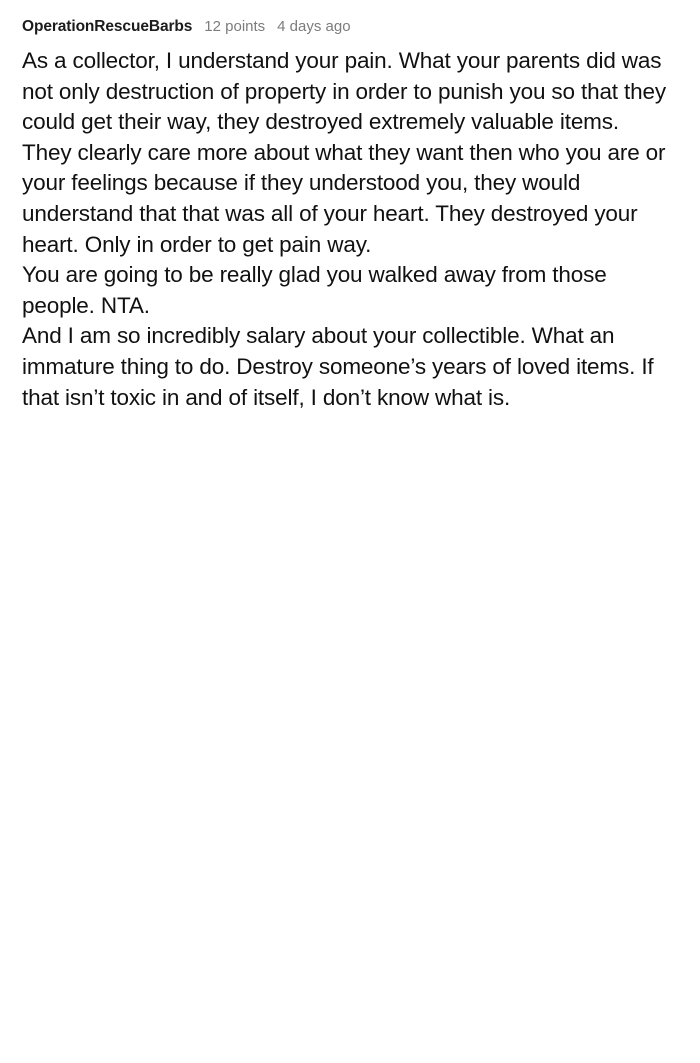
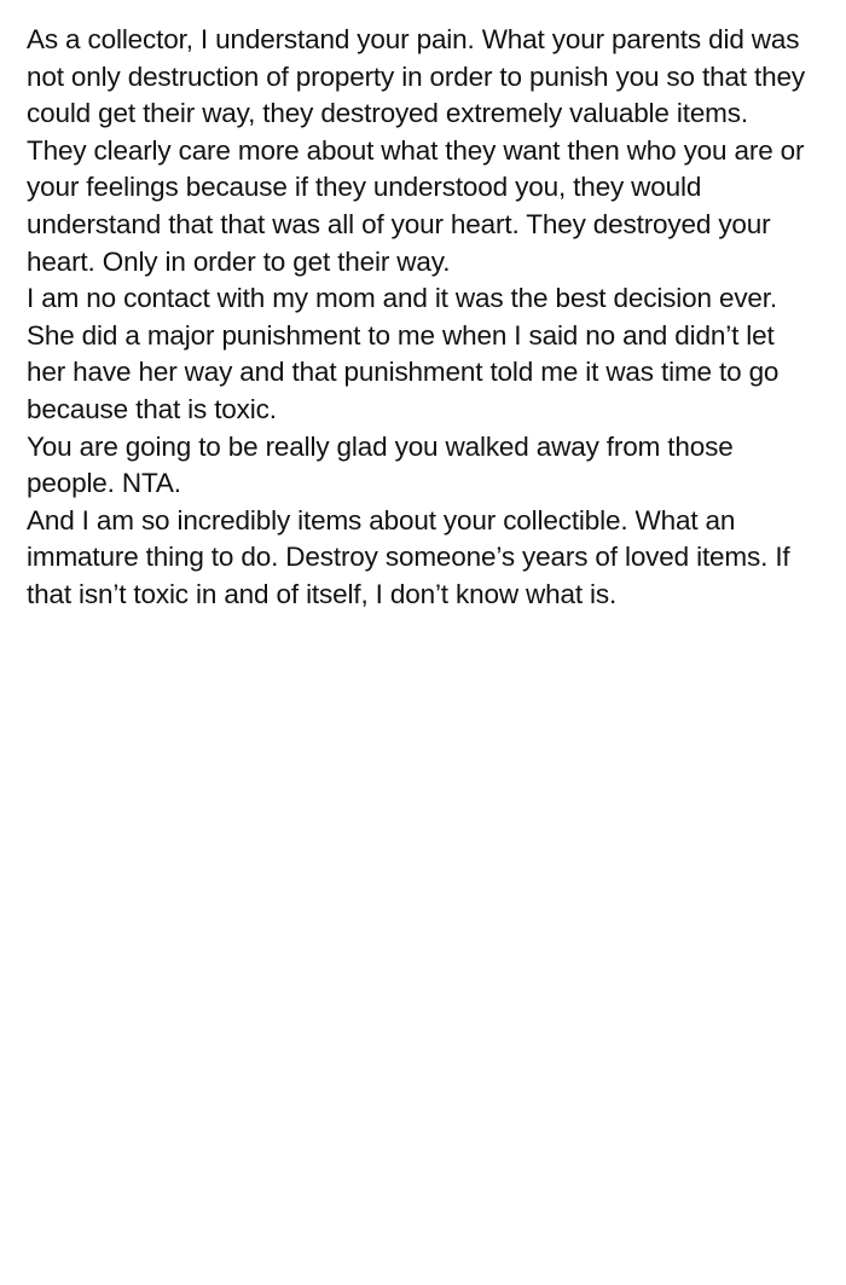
- OperationRescueBarbs
- 12 points
- 4 days ago
  As a collector, I understand your pain. What your parents did was not only destruction of property in order to punish you so that they could get their way, they destroyed extremely valuable items.
- They clearly care more about what they want then who you are or your feelings because if they understood you, they would understand that that was all of your heart. They destroyed your heart. Only in order to get pain way.
+ They clearly care more about what they want then who you are or your feelings because if they understood you, they would understand that that was all of your heart. They destroyed your heart. Only in order to get their way.
+ I am no contact with my mom and it was the best decision ever. She did a major punishment to me when I said no and didn’t let her have her way and that punishment told me it was time to go because that is toxic.
  You are going to be really glad you walked away from those people. NTA.
- And I am so incredibly salary about your collectible. What an immature thing to do. Destroy someone’s years of loved items. If that isn’t toxic in and of itself, I don’t know what is.
+ And I am so incredibly items about your collectible. What an immature thing to do. Destroy someone’s years of loved items. If that isn’t toxic in and of itself, I don’t know what is.
